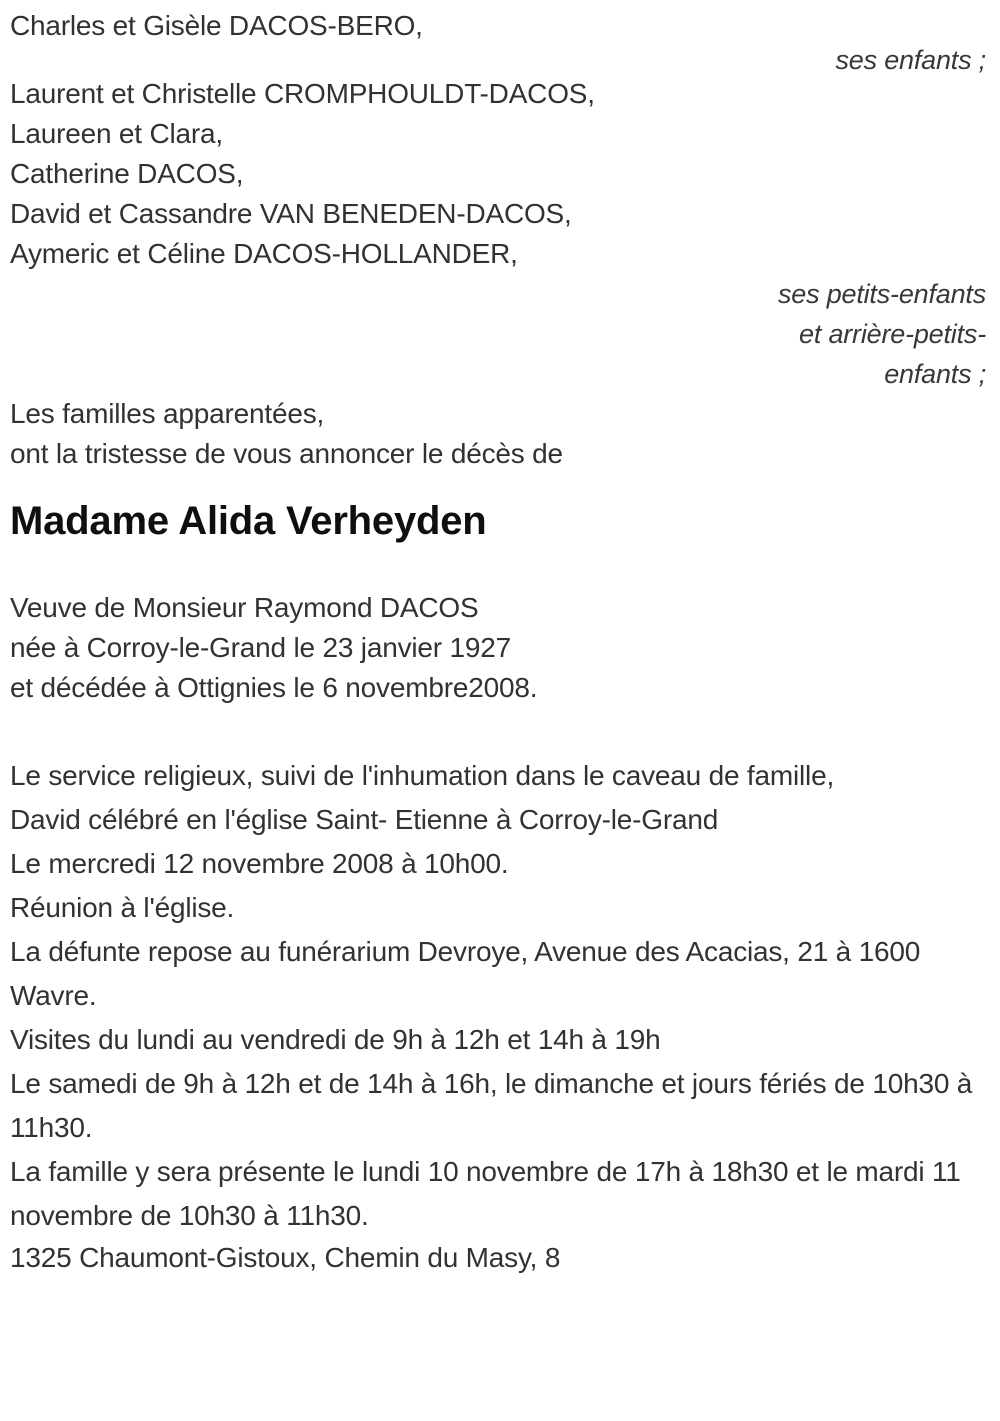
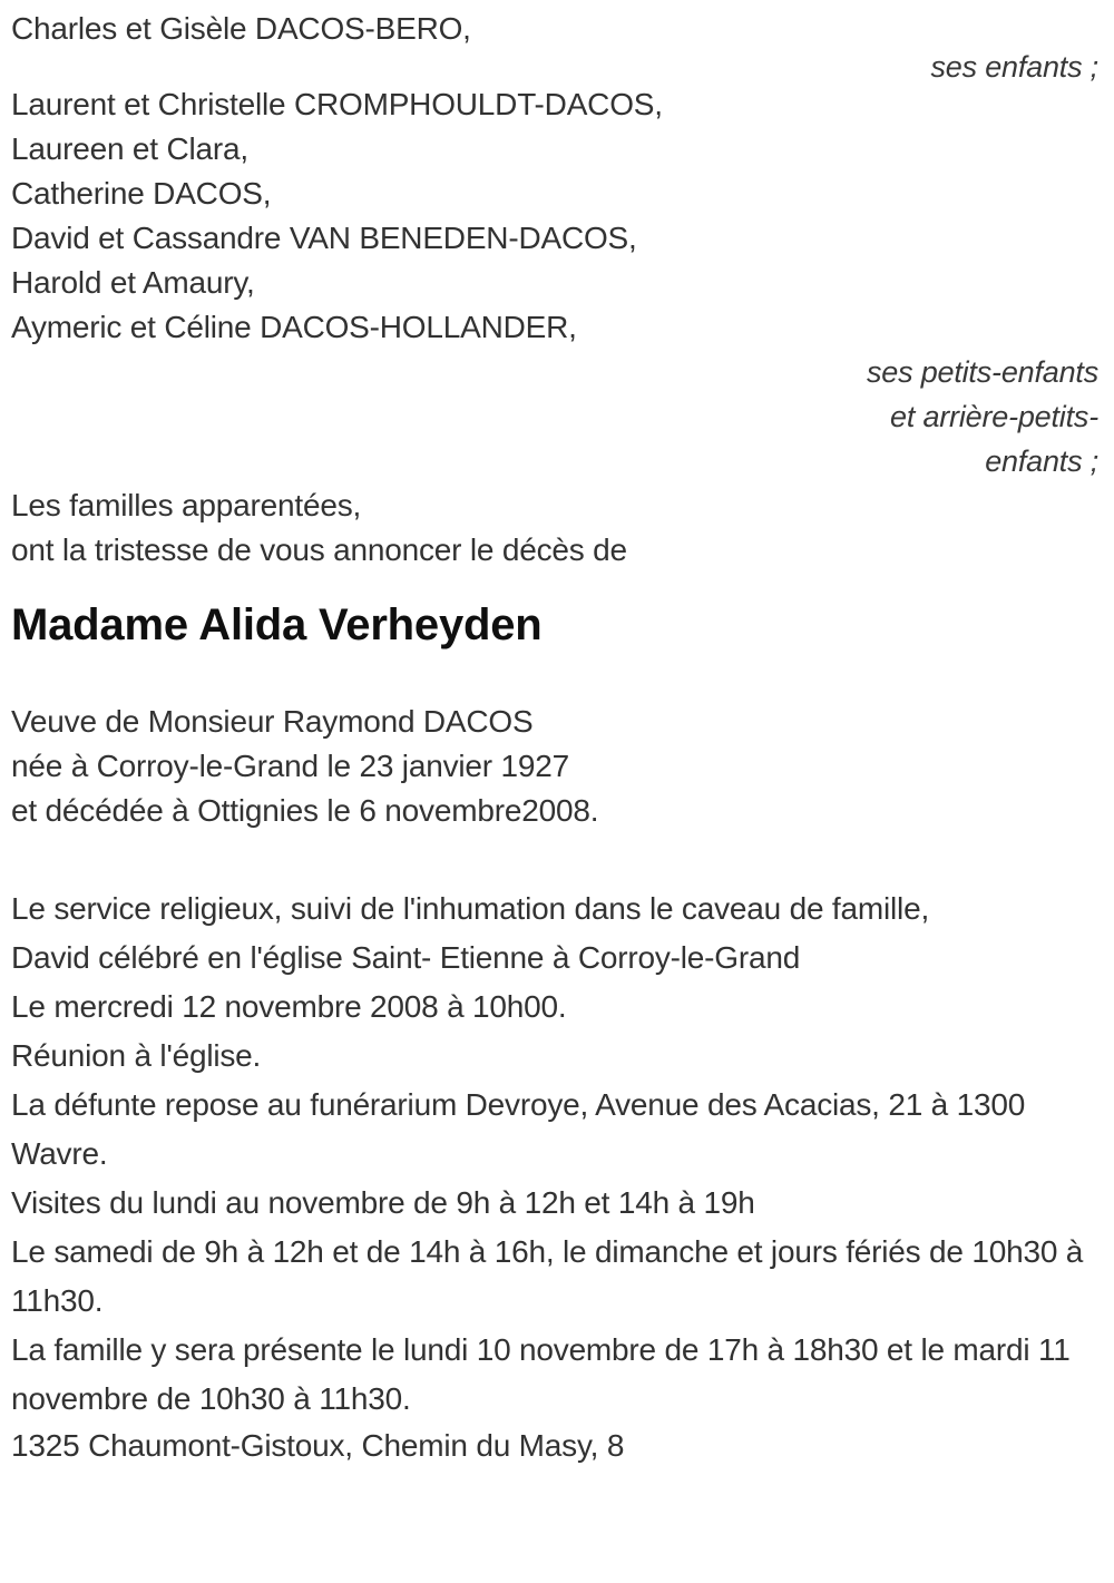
  Charles et Gisèle DACOS-BERO,
  ses enfants ;
  Laurent et Christelle CROMPHOULDT-DACOS,
  Laureen et Clara,
  Catherine DACOS,
  David et Cassandre VAN BENEDEN-DACOS,
+ Harold et Amaury,
  Aymeric et Céline DACOS-HOLLANDER,
  ses petits-enfants
  et arrière-petits-
  enfants ;
  Les familles apparentées,
  ont la tristesse de vous annoncer le décès de
  Madame Alida Verheyden
  Veuve de Monsieur Raymond DACOS
  née à Corroy-le-Grand le 23 janvier 1927
  et décédée à Ottignies le 6 novembre2008.
  Le service religieux, suivi de l'inhumation dans le caveau de famille,
  David célébré en l'église Saint- Etienne à Corroy-le-Grand
  Le mercredi 12 novembre 2008 à 10h00.
  Réunion à l'église.
- La défunte repose au funérarium Devroye, Avenue des Acacias, 21 à 1600 Wavre.
+ La défunte repose au funérarium Devroye, Avenue des Acacias, 21 à 1300 Wavre.
- Visites du lundi au vendredi de 9h à 12h et 14h à 19h
+ Visites du lundi au novembre de 9h à 12h et 14h à 19h
  Le samedi de 9h à 12h et de 14h à 16h, le dimanche et jours fériés de 10h30 à 11h30.
  La famille y sera présente le lundi 10 novembre de 17h à 18h30 et le mardi 11 novembre de 10h30 à 11h30.
  1325 Chaumont-Gistoux, Chemin du Masy, 8
